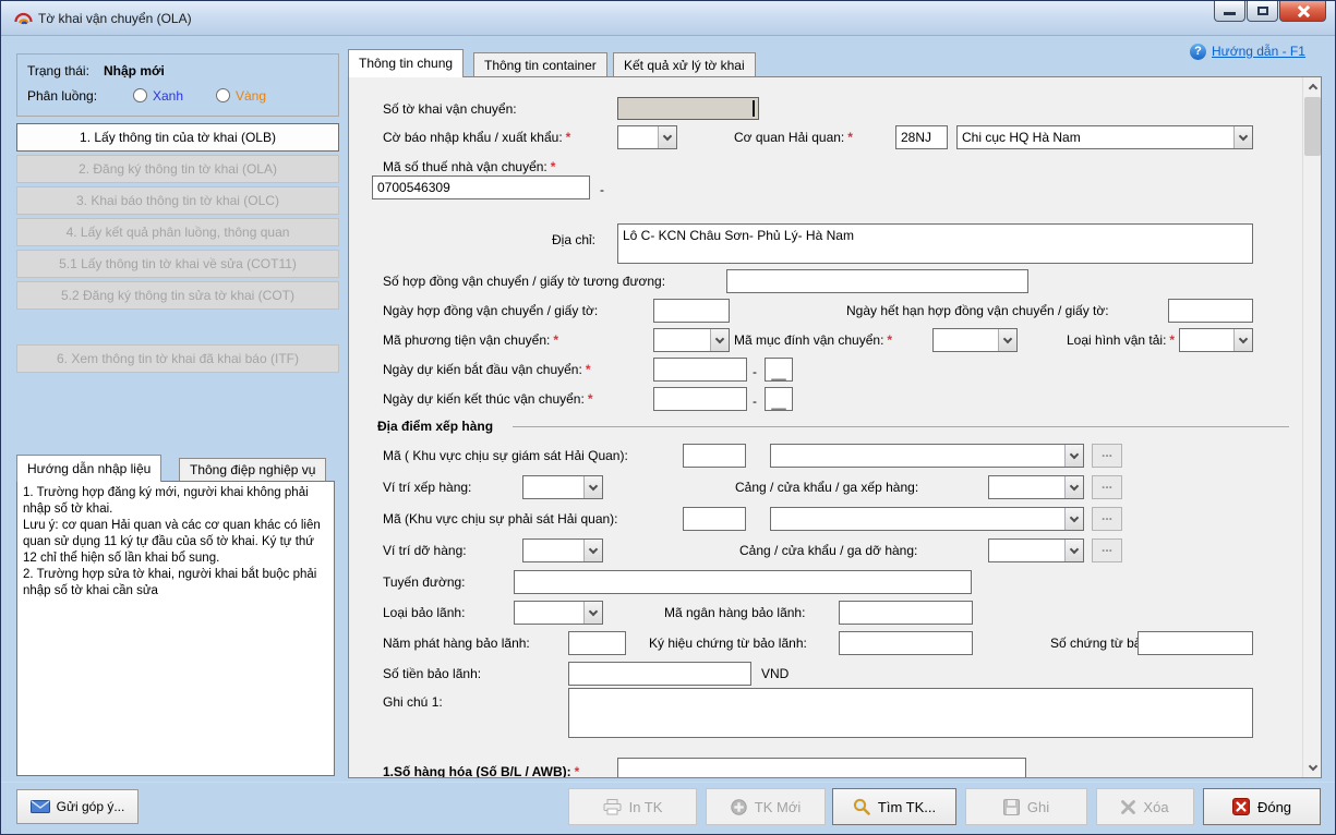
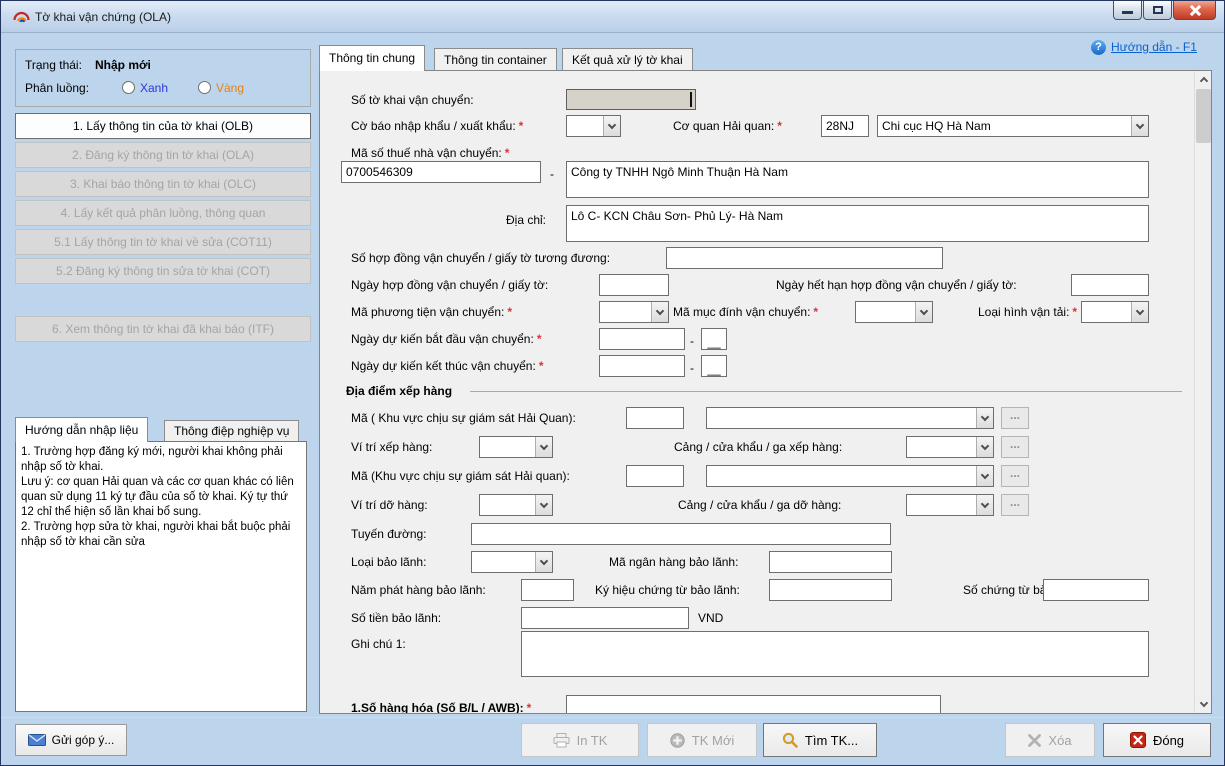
- Tờ khai vận chuyển (OLA)
+ Tờ khai vận chứng (OLA)
  Trạng thái:
  Nhập mới
  Phân luồng:
  Xanh
  Vàng
  1. Lấy thông tin của tờ khai (OLB)
  2. Đăng ký thông tin tờ khai (OLA)
  3. Khai báo thông tin tờ khai (OLC)
  4. Lấy kết quả phân luồng, thông quan
  5.1 Lấy thông tin tờ khai về sửa (COT11)
  5.2 Đăng ký thông tin sửa tờ khai (COT)
  6. Xem thông tin tờ khai đã khai báo (ITF)
  Hướng dẫn nhập liệu
  Thông điệp nghiệp vụ
  1. Trường hợp đăng ký mới, người khai không phải nhập số tờ khai.
  Lưu ý: cơ quan Hải quan và các cơ quan khác có liên quan sử dụng 11 ký tự đầu của số tờ khai. Ký tự thứ 12 chỉ thể hiện số lần khai bổ sung.
  2. Trường hợp sửa tờ khai, người khai bắt buộc phải nhập số tờ khai cần sửa
  Thông tin chung
  Thông tin container
  Kết quả xử lý tờ khai
  ?
  Hướng dẫn - F1
  Số tờ khai vận chuyển:
  Cờ báo nhập khẩu / xuất khẩu: *
  Cơ quan Hải quan: *
  28NJ
  Chi cục HQ Hà Nam
  Mã số thuế nhà vận chuyển: *
  0700546309
  -
+ Công ty TNHH Ngô Minh Thuận Hà Nam
  Địa chỉ:
  Lô C- KCN Châu Sơn- Phủ Lý- Hà Nam
  Số hợp đồng vận chuyển / giấy tờ tương đương:
  Ngày hợp đồng vận chuyển / giấy tờ:
  Ngày hết hạn hợp đồng vận chuyển / giấy tờ:
  Mã phương tiện vận chuyển: *
  Mã mục đính vận chuyển: *
  Loại hình vận tải: *
  Ngày dự kiến bắt đầu vận chuyển: *
  -
  __
  Ngày dự kiến kết thúc vận chuyển: *
  -
  __
  Địa điểm xếp hàng
  Mã ( Khu vực chịu sự giám sát Hải Quan):
  ...
  Ví trí xếp hàng:
  Cảng / cửa khẩu / ga xếp hàng:
  ...
- Mã (Khu vực chịu sự phải sát Hải quan):
+ Mã (Khu vực chịu sự giám sát Hải quan):
  ...
  Ví trí dỡ hàng:
  Cảng / cửa khẩu / ga dỡ hàng:
  ...
  Tuyến đường:
  Loại bảo lãnh:
  Mã ngân hàng bảo lãnh:
  Năm phát hàng bảo lãnh:
  Ký hiệu chứng từ bảo lãnh:
  Số tiền bảo lãnh:
  VND
  Ghi chú 1:
  1.Số hàng hóa (Số B/L / AWB): *
  Gửi góp ý...
  In TK
  TK Mới
  Tìm TK...
- Ghi
  Xóa
  Đóng
